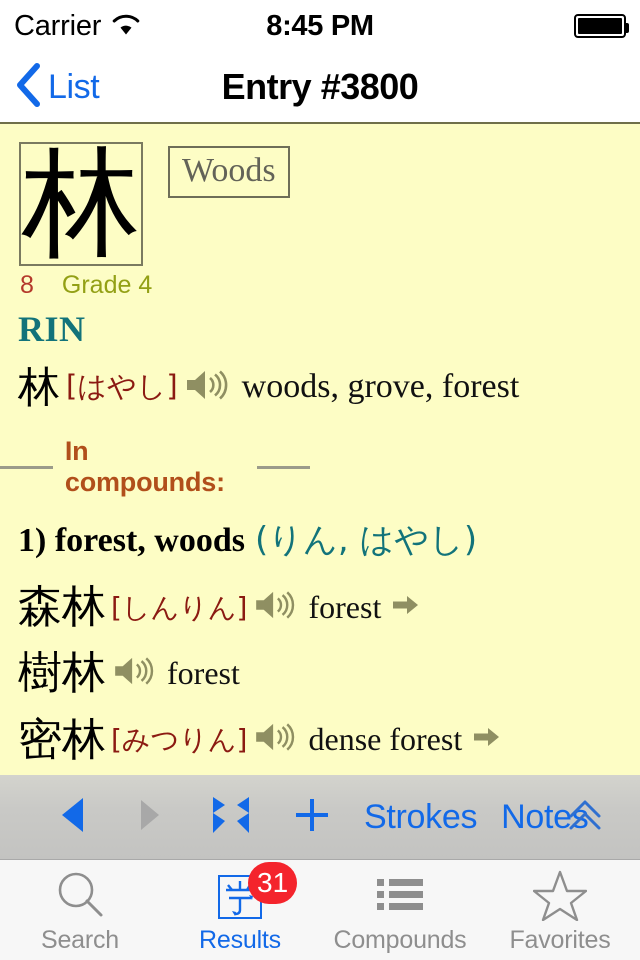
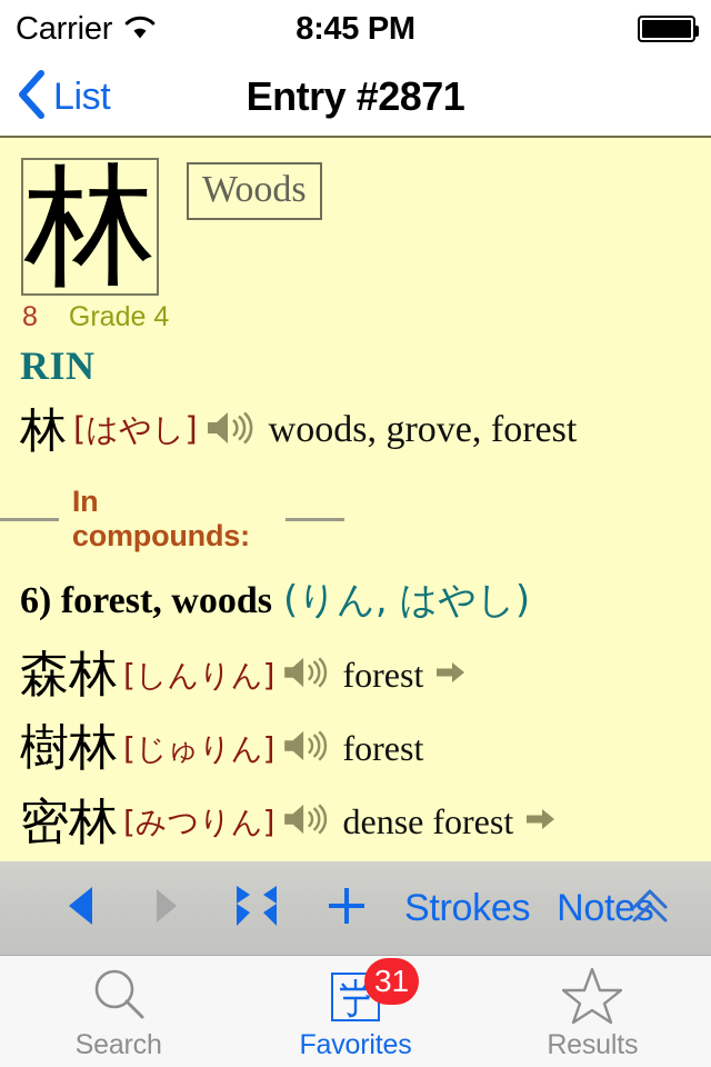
  Carrier
  8:45 PM
  List
- Entry #3800
+ Entry #2871
  林
  Woods
  8
  Grade 4
  RIN
  林
  [はやし]
  woods, grove, forest
  In compounds:
- 1) forest, woods
+ 6) forest, woods
  (りん, はやし)
  森林
  [しんりん]
  forest
  樹林
+ [じゅりん]
  forest
  密林
  [みつりん]
  dense forest
  Strokes
  Note
  Search
  31
- Results
+ Favorites
- Compounds
- Favorites
+ Results
